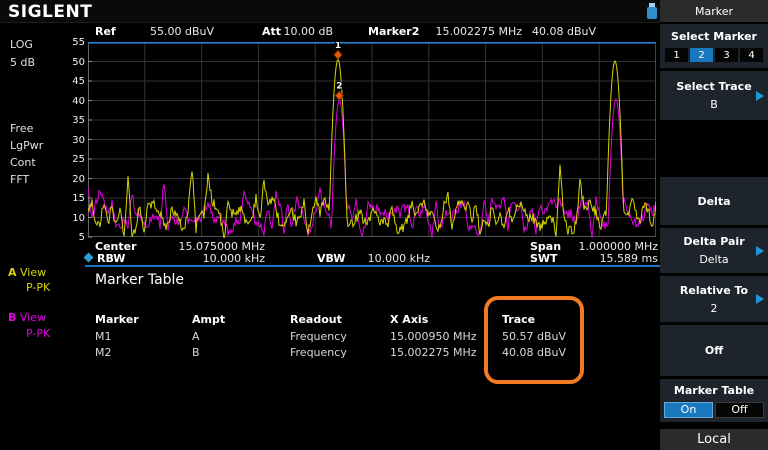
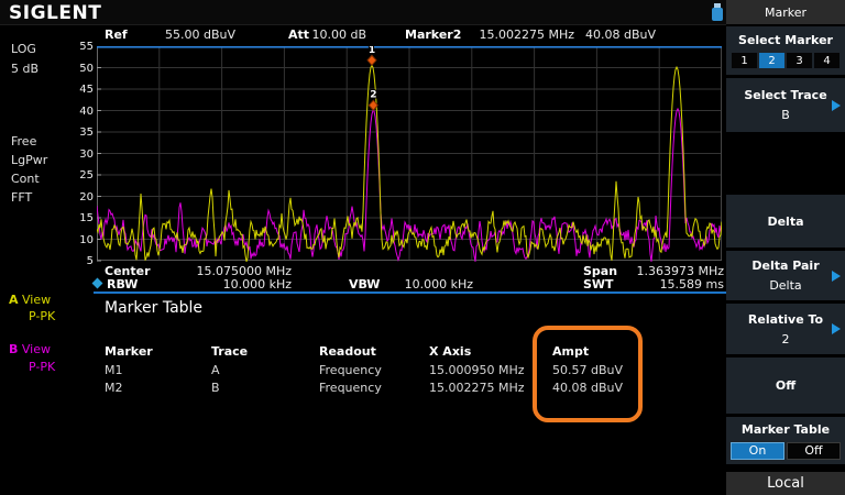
  SIGLENT
  LOG
  5 dB
  Free
  LgPwr
  Cont
  FFT
  A View
  P-PK
  B View
  P-PK
  Ref
  55.00 dBuV
  Att
  10.00 dB
  Marker2
  15.002275 MHz
  40.08 dBuV
  55
  50
  45
  40
  35
  30
  25
  20
  15
  10
  5
  1
  2
  Center
  15.075000 MHz
  Span
- 1.000000 MHz
+ 1.363973 MHz
  RBW
  10.000 kHz
  VBW
  10.000 kHz
  SWT
  15.589 ms
  Marker Table
  Marker
- Ampt
+ Trace
  Readout
  X Axis
- Trace
+ Ampt
  M1
  A
  Frequency
  15.000950 MHz
  50.57 dBuV
  M2
  B
  Frequency
  15.002275 MHz
  40.08 dBuV
  Marker
  Select Marker
  1
  2
  3
  4
  Select Trace
  B
  Delta
  Delta Pair
  Delta
  Relative To
  2
  Off
  Marker Table
  On
  Off
  Local
